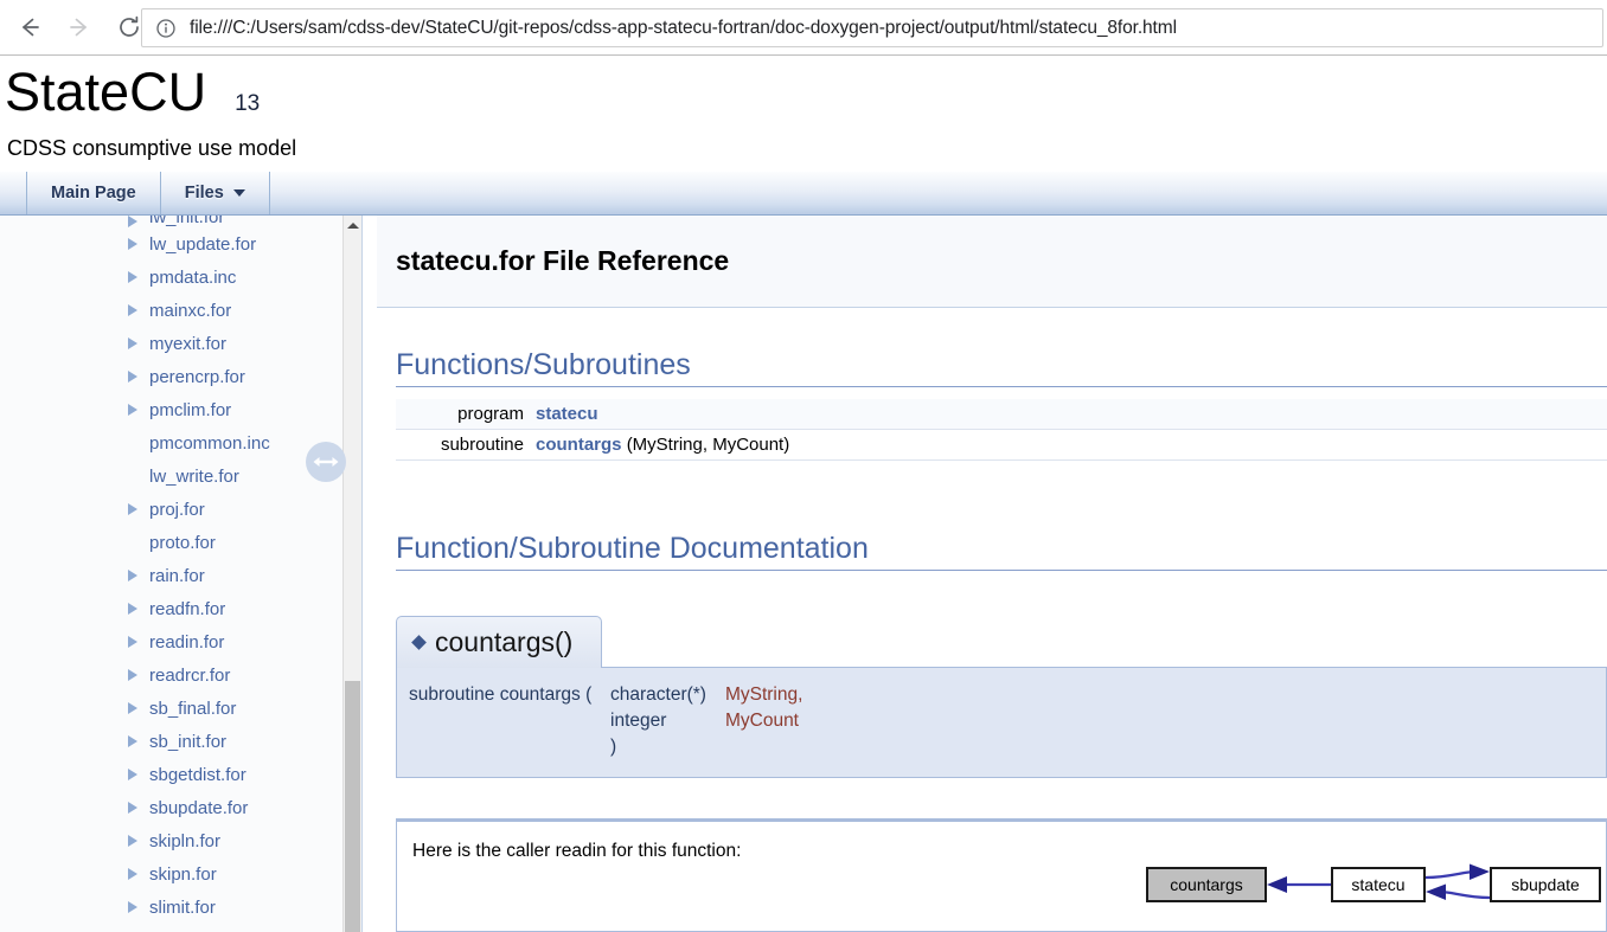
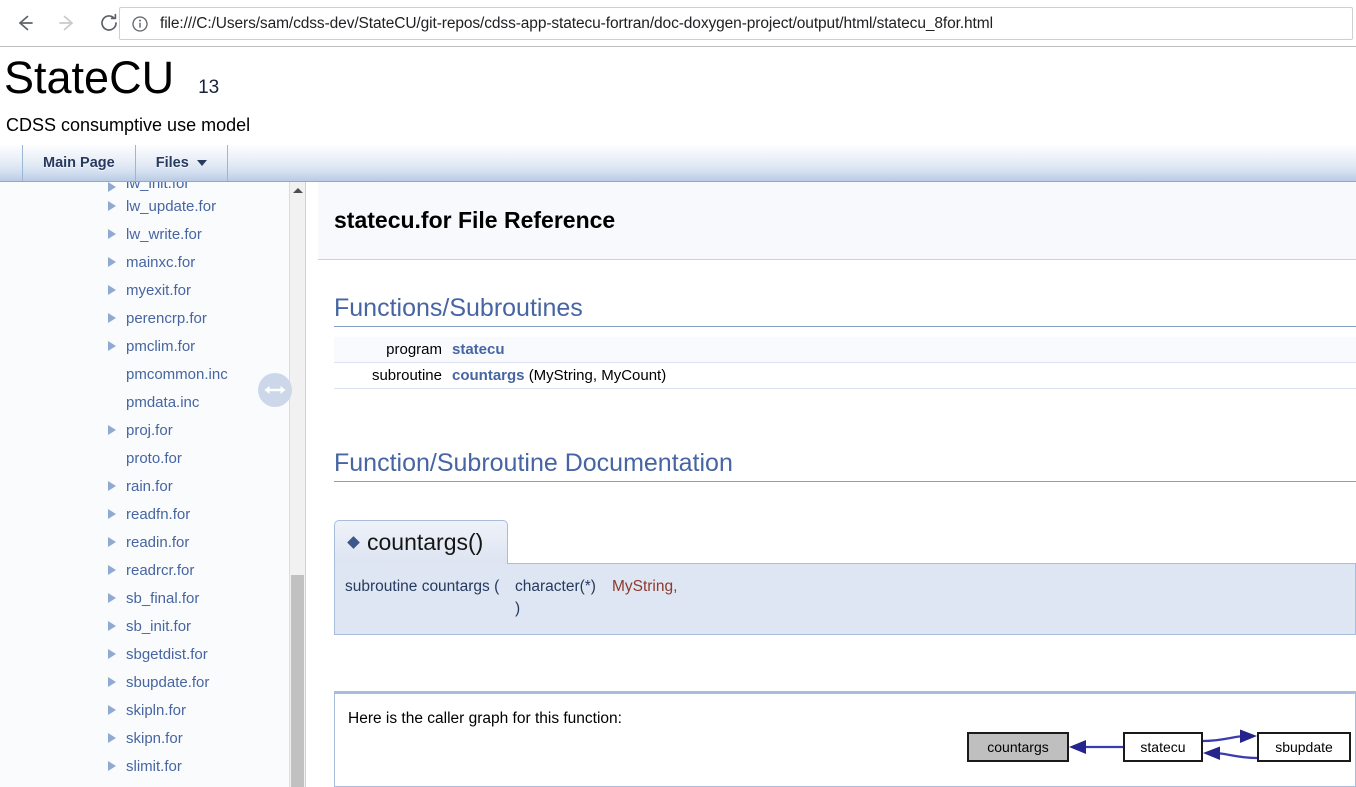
  file:///C:/Users/sam/cdss-dev/StateCU/git-repos/cdss-app-statecu-fortran/doc-doxygen-project/output/html/statecu_8for.html
  StateCU
  13
  CDSS consumptive use model
  Main Page
  Files
  lw_init.for
  lw_update.for
- pmdata.inc
+ lw_write.for
  mainxc.for
  myexit.for
  perencrp.for
  pmclim.for
  pmcommon.inc
- lw_write.for
+ pmdata.inc
  proj.for
  proto.for
  rain.for
  readfn.for
  readin.for
  readrcr.for
  sb_final.for
  sb_init.for
  sbgetdist.for
  sbupdate.for
  skipln.for
  skipn.for
  slimit.for
  statecu.for File Reference
  Functions/Subroutines
  program	statecu
  subroutine	countargs (MyString, MyCount)
  Function/Subroutine Documentation
  countargs()
  subroutine countargs (	character(*)	MyString,
- 	integer	MyCount
  	)
- Here is the caller readin for this function:
+ Here is the caller graph for this function:
  countargs
  statecu
  sbupdate
